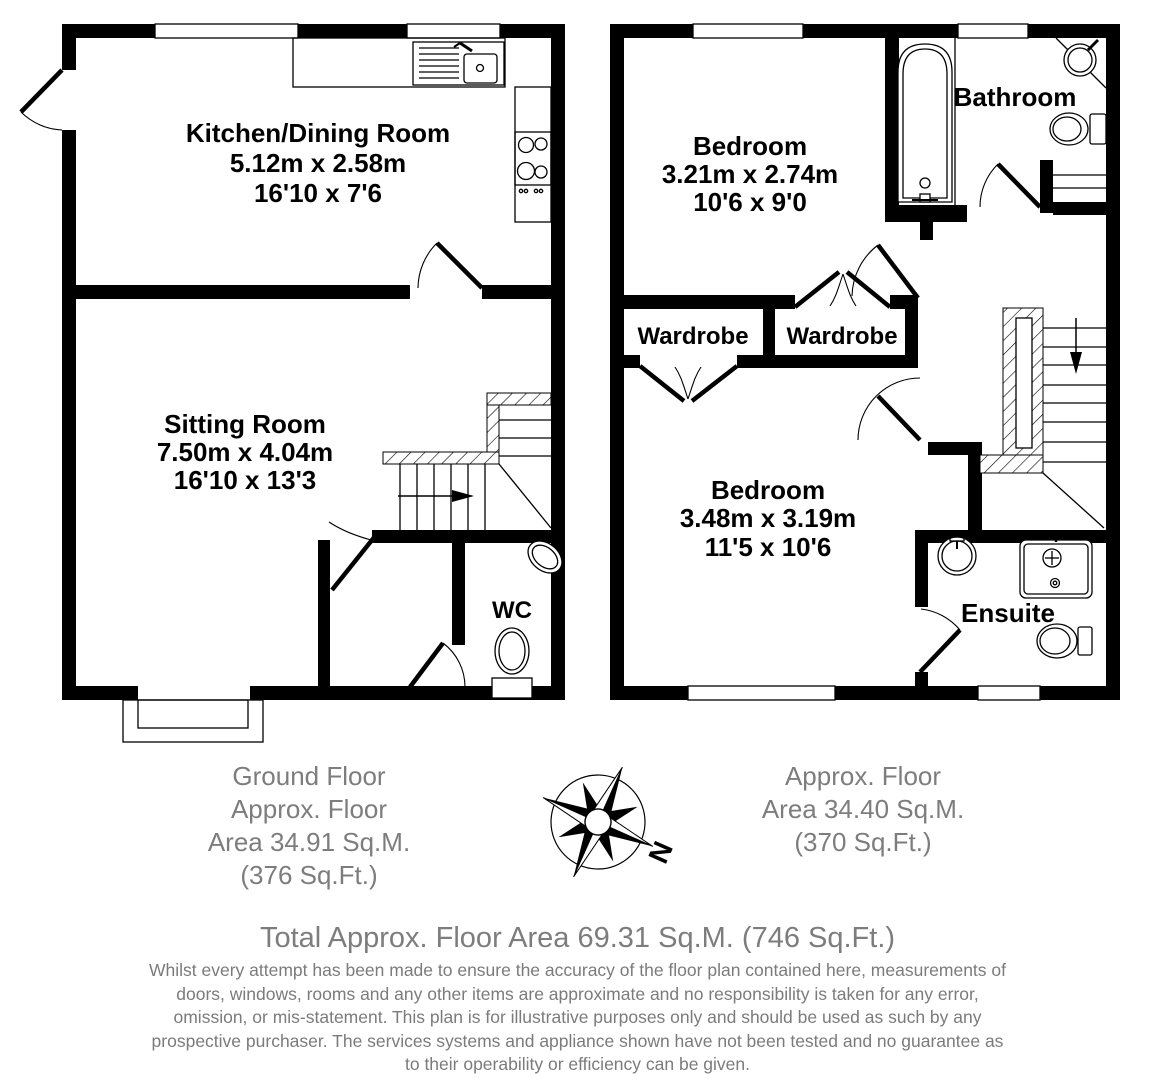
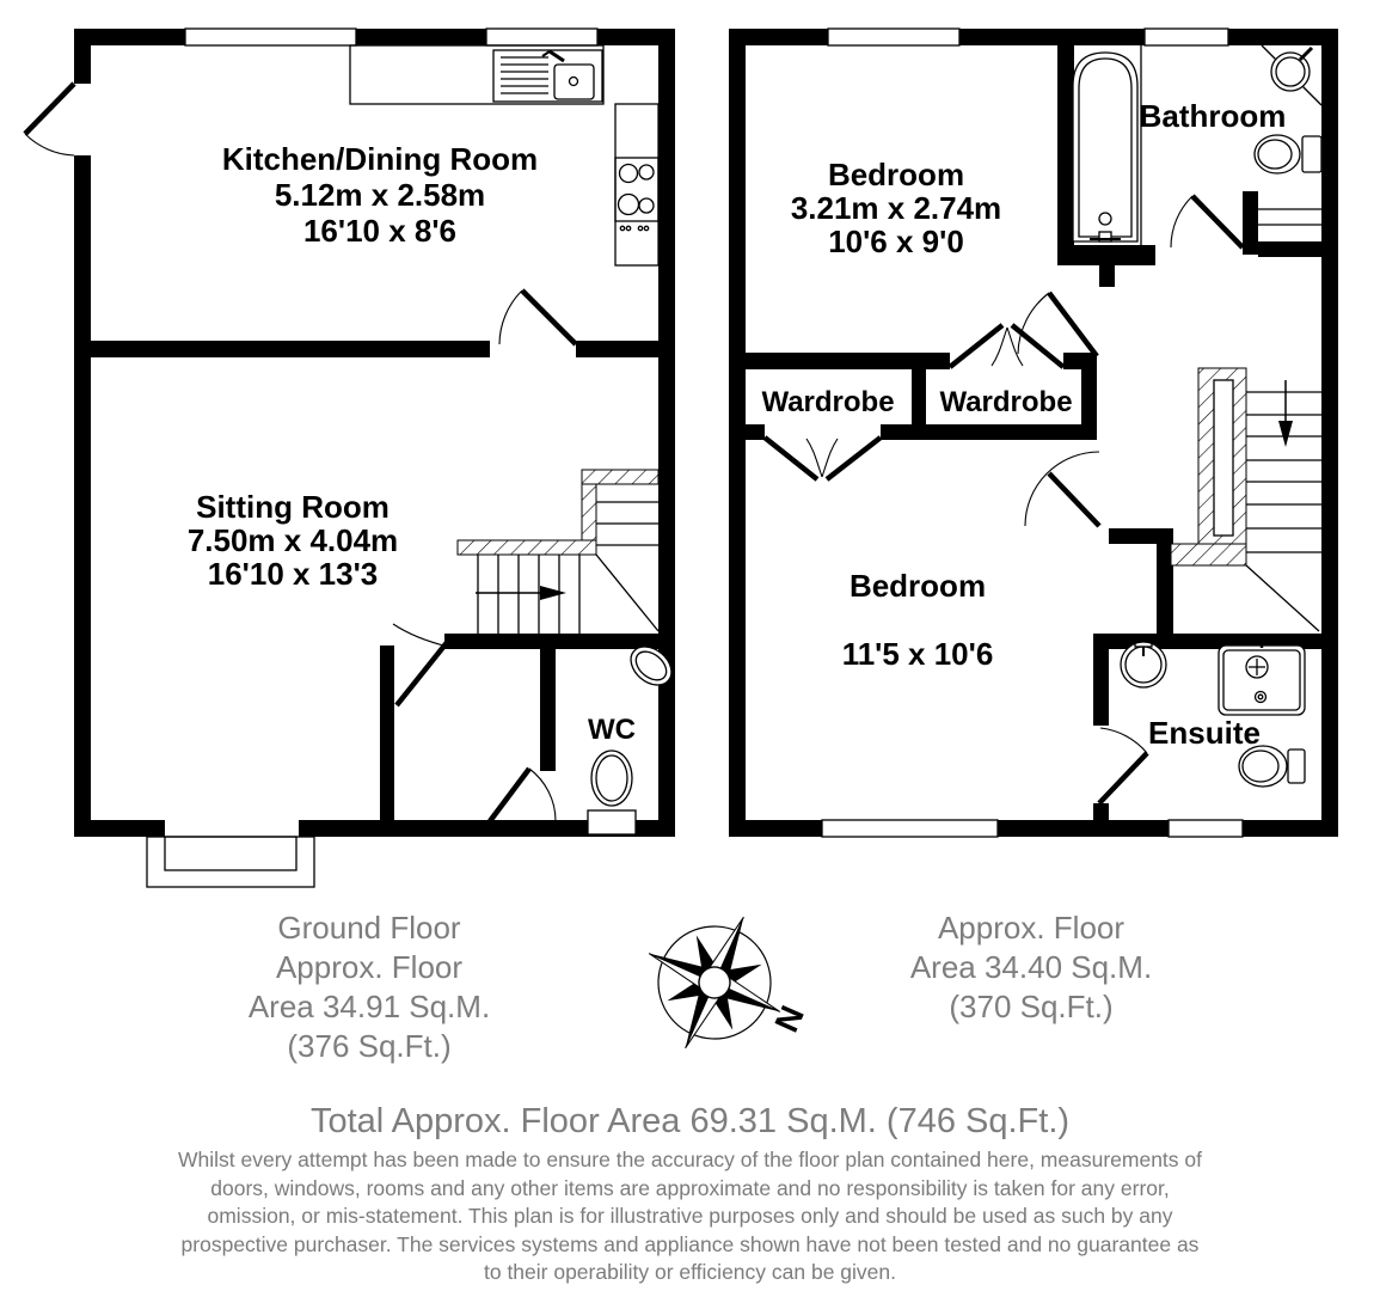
  Kitchen/Dining Room
  5.12m x 2.58m
- 16'10 x 7'6
+ 16'10 x 8'6
  Sitting Room
  7.50m x 4.04m
  16'10 x 13'3
  WC
  Bedroom
  3.21m x 2.74m
  10'6 x 9'0
  Bathroom
  Wardrobe
  Wardrobe
  Bedroom
- 3.48m x 3.19m
  11'5 x 10'6
  Ensuite
  Ground Floor
  Approx. Floor
  Area 34.91 Sq.M.
  (376 Sq.Ft.)
  Approx. Floor
  Area 34.40 Sq.M.
  (370 Sq.Ft.)
  Total Approx. Floor Area 69.31 Sq.M. (746 Sq.Ft.)
  Whilst every attempt has been made to ensure the accuracy of the floor plan contained here, measurements of doors, windows, rooms and any other items are approximate and no responsibility is taken for any error, omission, or mis-statement. This plan is for illustrative purposes only and should be used as such by any prospective purchaser. The services systems and appliance shown have not been tested and no guarantee as to their operability or efficiency can be given.
